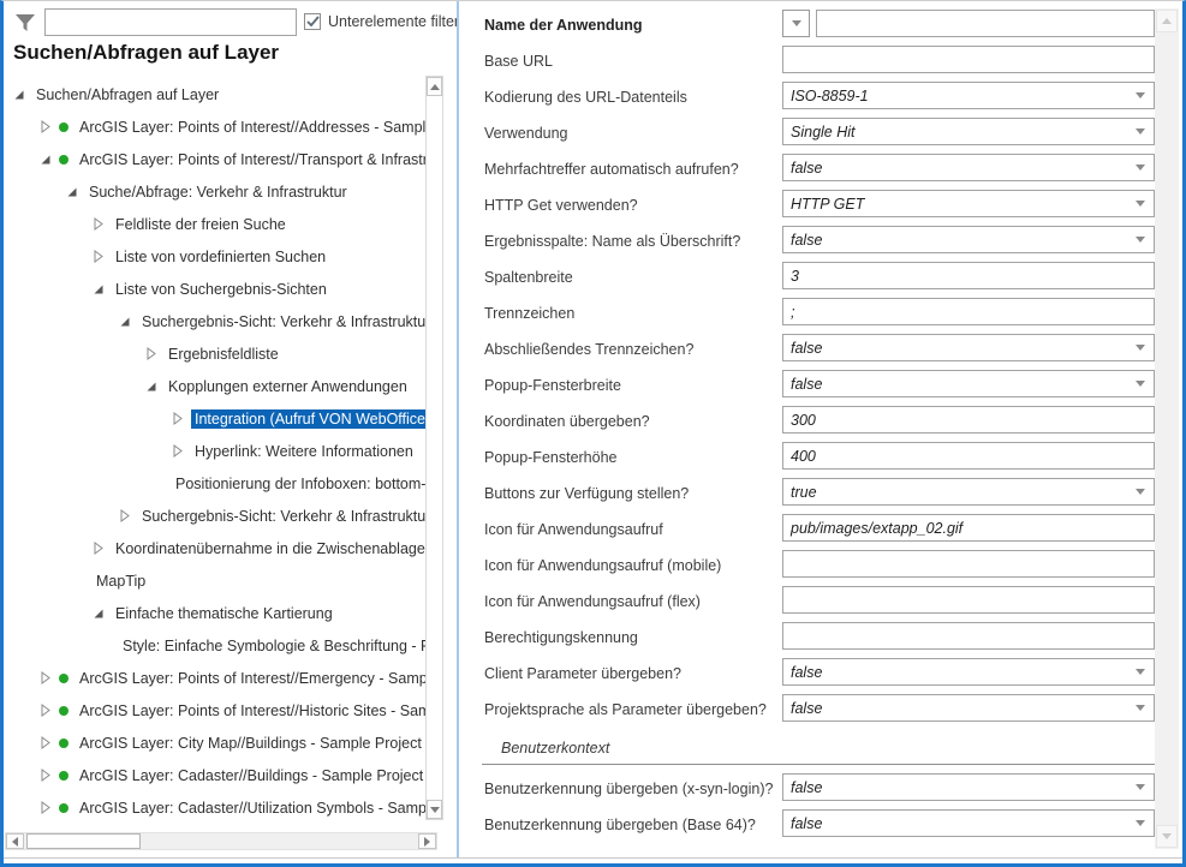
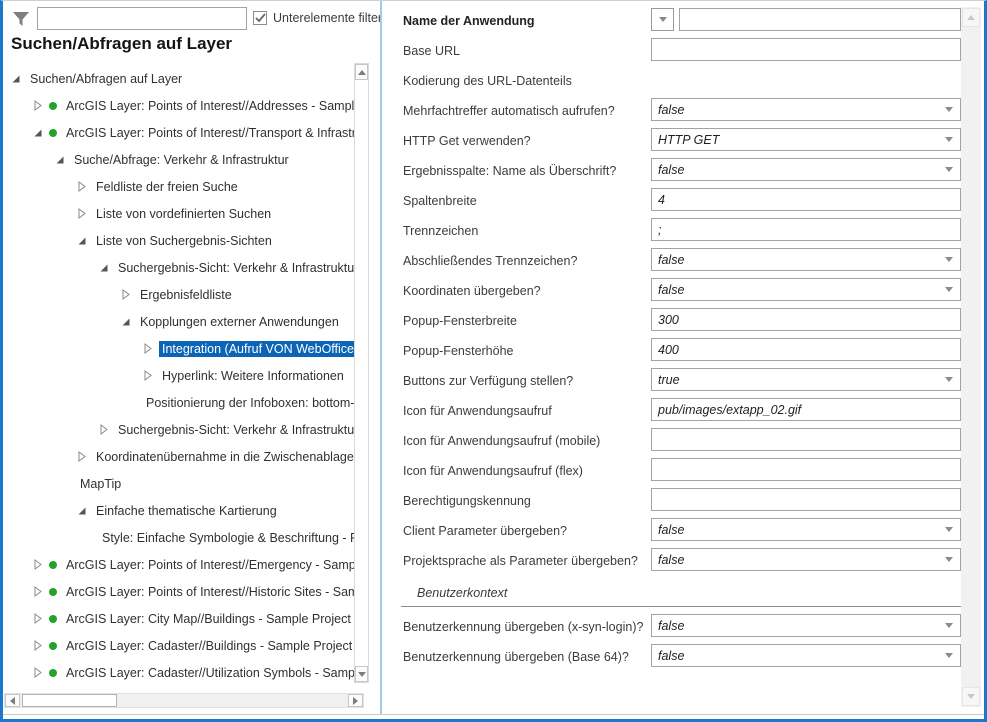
  Unterelemente filte
  Suchen/Abfragen auf Layer
  Suchen/Abfragen auf Layer
  ArcGIS Layer: Points of Interest//Addresses - Sampl
  ArcGIS Layer: Points of Interest//Transport & Infrast
  Suche/Abfrage: Verkehr & Infrastruktur
  Feldliste der freien Suche
  Liste von vordefinierten Suchen
  Liste von Suchergebnis-Sichten
  Suchergebnis-Sicht: Verkehr & Infrastruktu
  Ergebnisfeldliste
  Kopplungen externer Anwendungen
  Integration (Aufruf VON WebOffice
  Hyperlink: Weitere Informationen
  Positionierung der Infoboxen: bottom-
  Suchergebnis-Sicht: Verkehr & Infrastruktu
  Koordinatenübernahme in die Zwischenablage
  MapTip
  Einfache thematische Kartierung
  Style: Einfache Symbologie & Beschriftung -
  ArcGIS Layer: Points of Interest//Emergency - Samp
  ArcGIS Layer: Points of Interest//Historic Sites - Sa
  ArcGIS Layer: City Map//Buildings - Sample Project
  ArcGIS Layer: Cadaster//Buildings - Sample Project
  ArcGIS Layer: Cadaster//Utilization Symbols - Samp
  Name der Anwendung
  Base URL
  Kodierung des URL-Datenteils
- ISO-8859-1
- Verwendung
- Single Hit
  Mehrfachtreffer automatisch aufrufen?
  false
  HTTP Get verwenden?
  HTTP GET
  Ergebnisspalte: Name als Überschrift?
  false
  Spaltenbreite
- 3
+ 4
  Trennzeichen
  ;
  Abschließendes Trennzeichen?
  false
- Popup-Fensterbreite
+ Koordinaten übergeben?
  false
- Koordinaten übergeben?
+ Popup-Fensterbreite
  300
  Popup-Fensterhöhe
  400
  Buttons zur Verfügung stellen?
  true
  Icon für Anwendungsaufruf
  pub/images/extapp_02.gif
  Icon für Anwendungsaufruf (mobile)
  Icon für Anwendungsaufruf (flex)
  Berechtigungskennung
  Client Parameter übergeben?
  false
  Projektsprache als Parameter übergeben?
  false
  Benutzerkontext
  Benutzerkennung übergeben (x-syn-login)?
  false
  Benutzerkennung übergeben (Base 64)?
  false
